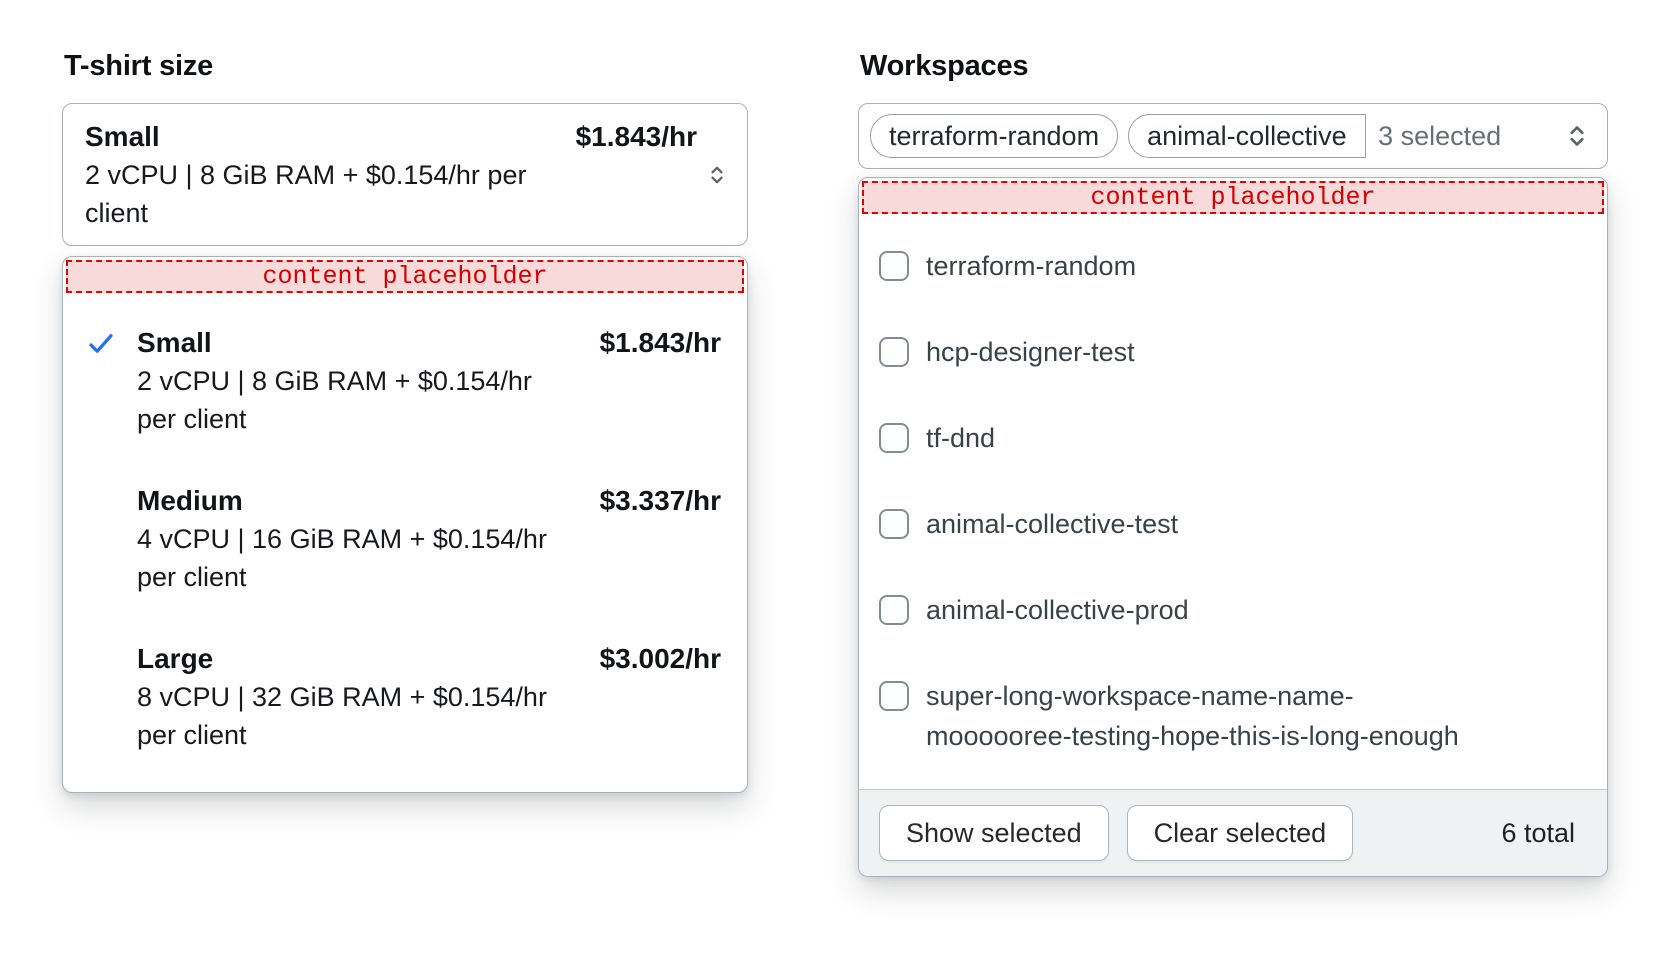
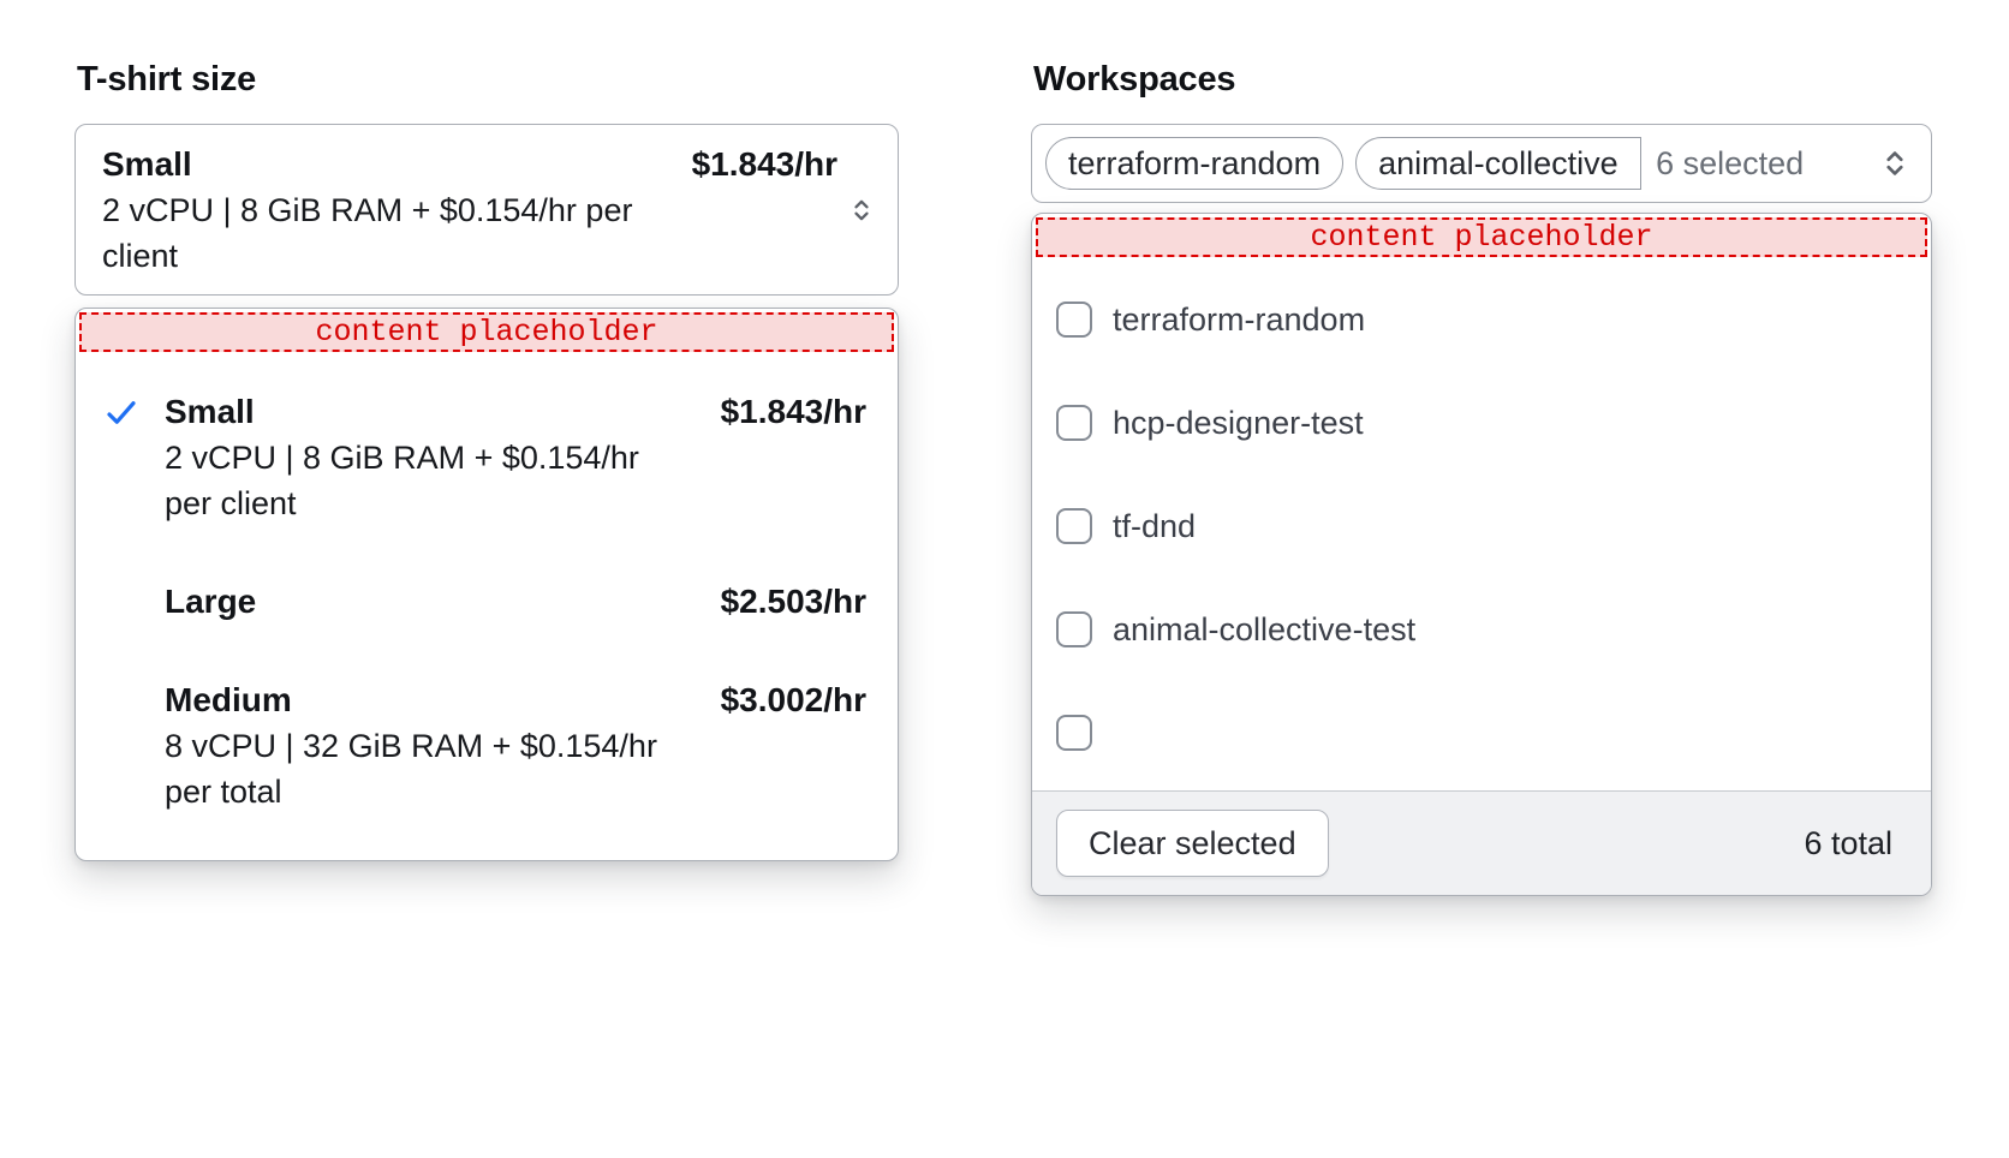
  T-shirt size
  Small
  $1.843/hr
  2 vCPU | 8 GiB RAM + $0.154/hr per client
  content placeholder
  Small
  $1.843/hr
  2 vCPU | 8 GiB RAM + $0.154/hr per client
- Medium
+ Large
- $3.337/hr
+ $2.503/hr
- 4 vCPU | 16 GiB RAM + $0.154/hr per client
- Large
+ Medium
  $3.002/hr
- 8 vCPU | 32 GiB RAM + $0.154/hr per client
+ 8 vCPU | 32 GiB RAM + $0.154/hr per total
  Workspaces
  terraform-random
  animal-collective
- 3 selected
+ 6 selected
  content placeholder
  terraform-random
  hcp-designer-test
  tf-dnd
  animal-collective-test
- animal-collective-prod
- super-long-workspace-name-name-moooooree-testing-hope-this-is-long-enough
- Show selected
  Clear selected
  6 total
